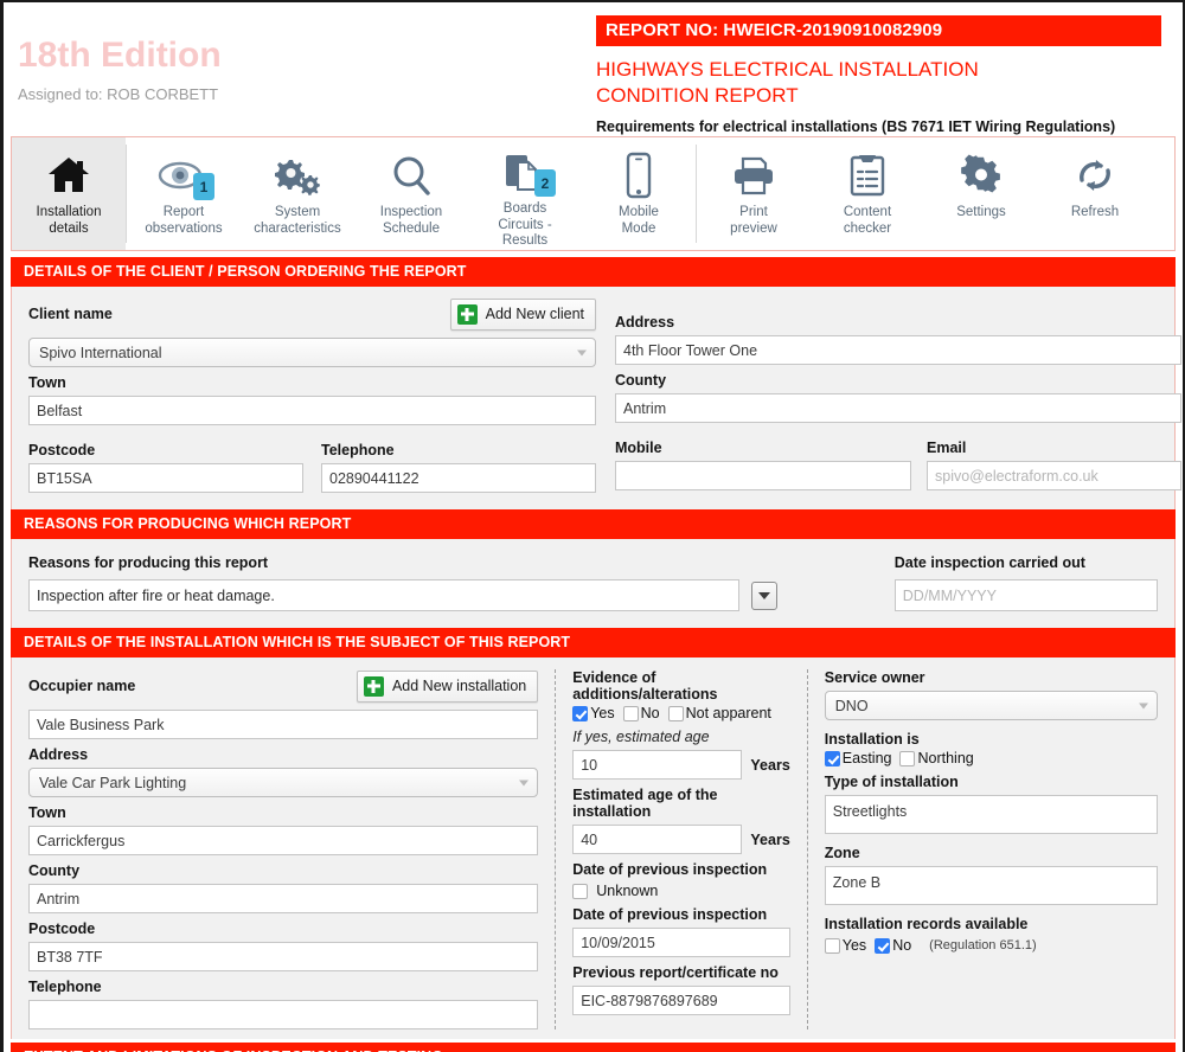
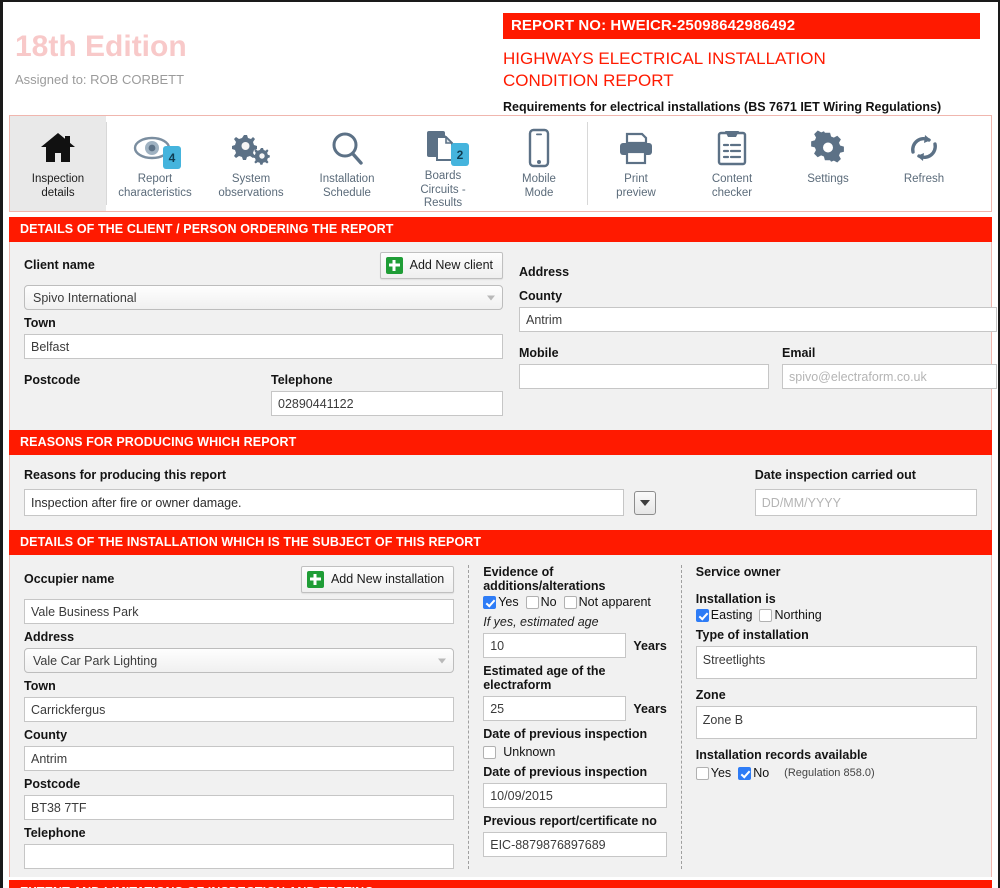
  18th Edition
  Assigned to: ROB CORBETT
- REPORT NO: HWEICR-20190910082909
+ REPORT NO: HWEICR-25098642986492
  HIGHWAYS ELECTRICAL INSTALLATION
  CONDITION REPORT
  Requirements for electrical installations (BS 7671 IET Wiring Regulations)
- Installation
+ Inspection
  details
- 1
+ 4
  Report
- observations
+ characteristics
  System
- characteristics
+ observations
- Inspection
+ Installation
  Schedule
  2
  Boards
  Circuits -
  Results
  Mobile
  Mode
  Print
  preview
  Content
  checker
  Settings
  Refresh
  DETAILS OF THE CLIENT / PERSON ORDERING THE REPORT
  Client name
  Add New client
  Spivo International
  Town
  Belfast
  Postcode
- BT15SA
  Telephone
  02890441122
  Address
- 4th Floor Tower One
  County
  Antrim
  Mobile
  Email
  spivo@electraform.co.uk
  REASONS FOR PRODUCING WHICH REPORT
  Reasons for producing this report
- Inspection after fire or heat damage.
+ Inspection after fire or owner damage.
  Date inspection carried out
  DD/MM/YYYY
  DETAILS OF THE INSTALLATION WHICH IS THE SUBJECT OF THIS REPORT
  Occupier name
  Add New installation
  Vale Business Park
  Address
  Vale Car Park Lighting
  Town
  Carrickfergus
  County
  Antrim
  Postcode
  BT38 7TF
  Telephone
  Evidence of additions/alterations
  Yes
  No
  Not apparent
  If yes, estimated age
  10
  Years
- Estimated age of the installation
+ Estimated age of the electraform
- 40
+ 25
  Years
  Date of previous inspection
  Unknown
  Date of previous inspection
  10/09/2015
  Previous report/certificate no
  EIC-8879876897689
  Service owner
- DNO
  Installation is
  Easting
  Northing
  Type of installation
  Streetlights
  Zone
  Zone B
  Installation records available
  Yes
  No
- (Regulation 651.1)
+ (Regulation 858.0)
